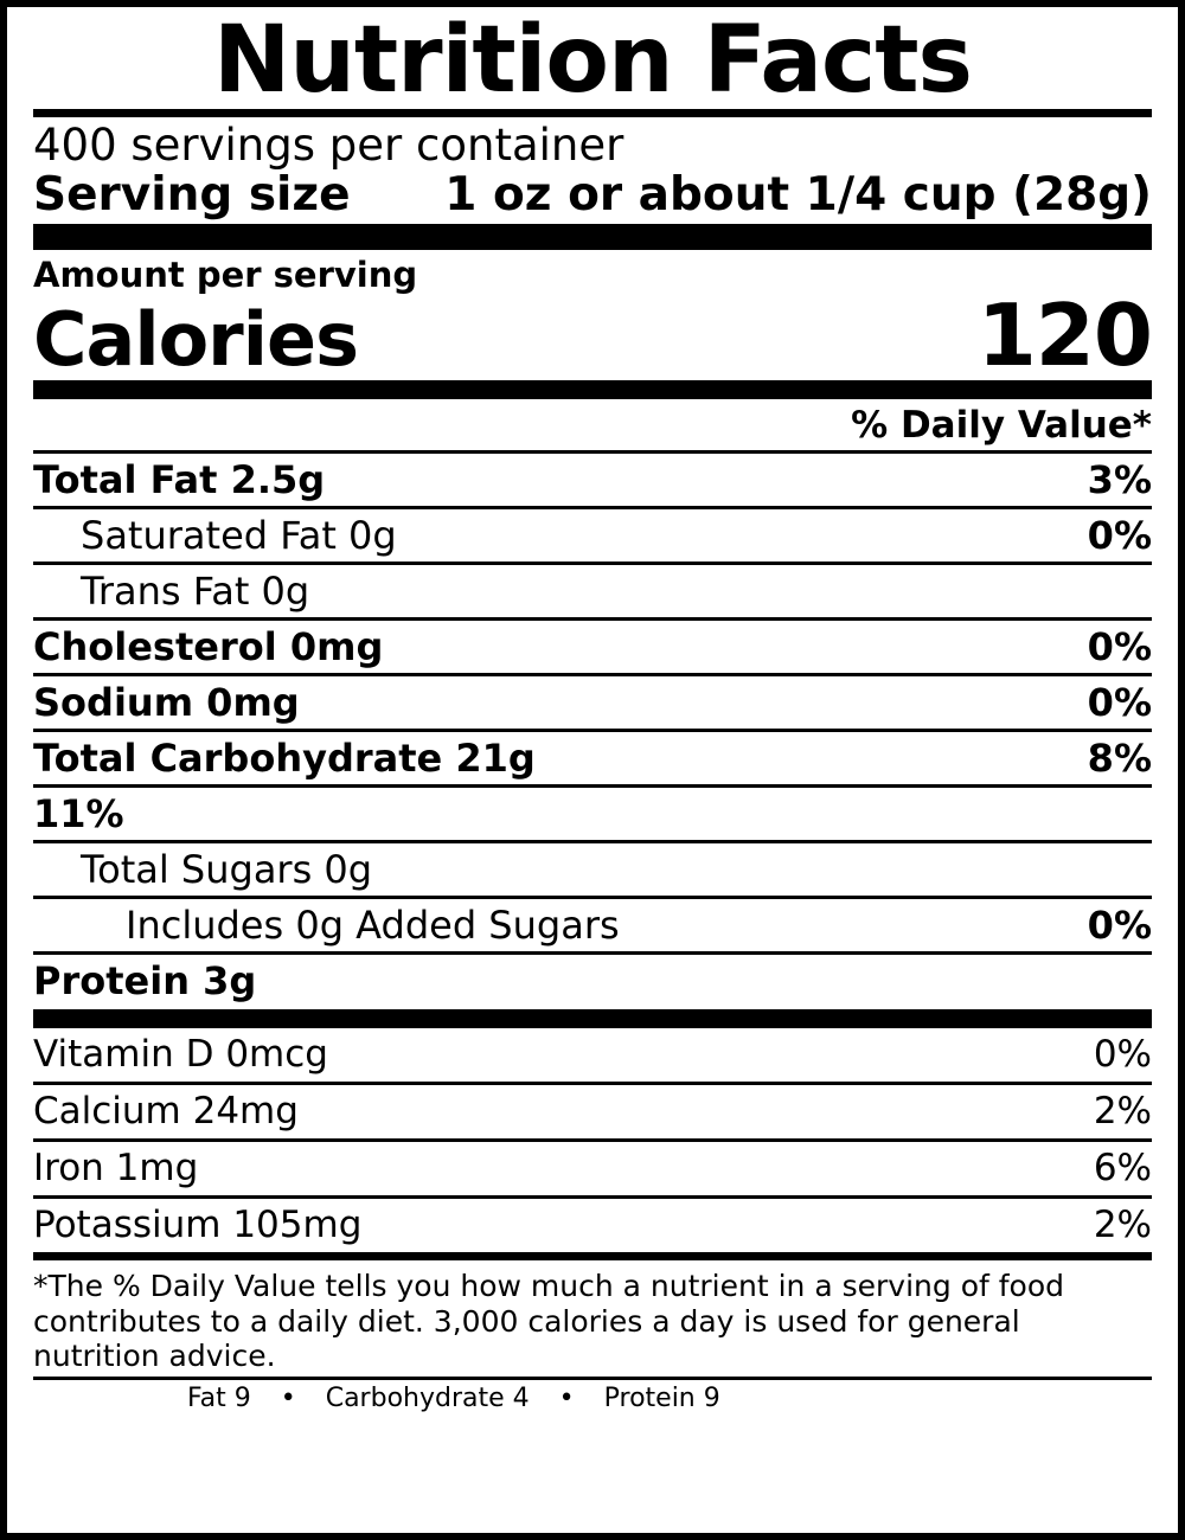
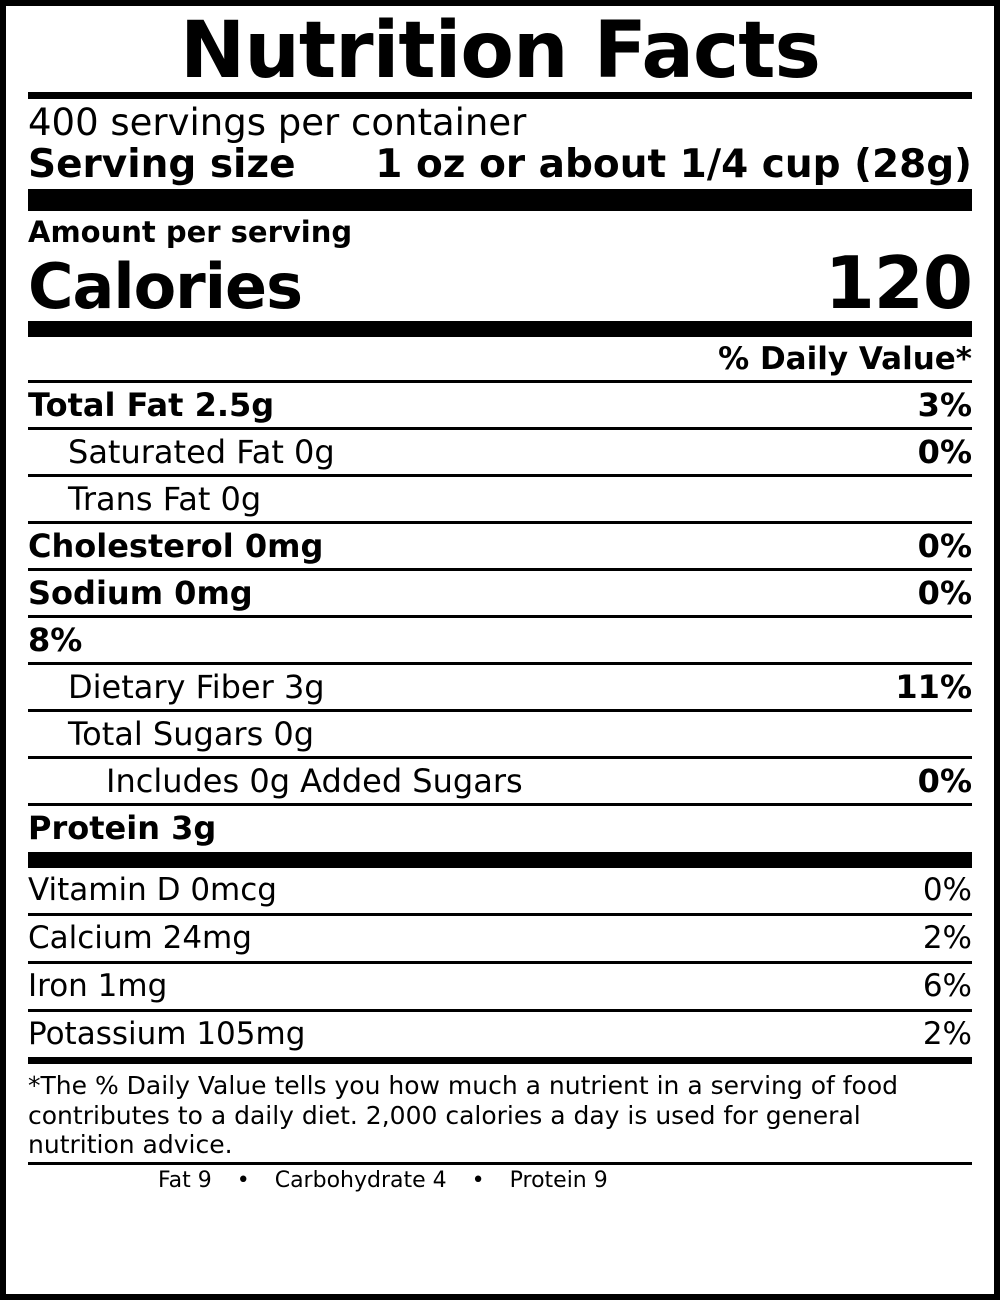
  Nutrition Facts
  400 servings per container
  Serving size
  1 oz or about 1/4 cup (28g)
  Amount per serving
  Calories
  120
  % Daily Value*
  Total Fat 2.5g
  3%
  Saturated Fat 0g
  0%
  Trans Fat 0g
  Cholesterol 0mg
  0%
  Sodium 0mg
  0%
- Total Carbohydrate 21g
  8%
+ Dietary Fiber 3g
  11%
  Total Sugars 0g
  Includes 0g Added Sugars
  0%
  Protein 3g
  Vitamin D 0mcg
  0%
  Calcium 24mg
  2%
  Iron 1mg
  6%
  Potassium 105mg
  2%
- *The % Daily Value tells you how much a nutrient in a serving of food contributes to a daily diet. 3,000 calories a day is used for general nutrition advice.
+ *The % Daily Value tells you how much a nutrient in a serving of food contributes to a daily diet. 2,000 calories a day is used for general nutrition advice.
  Fat 9 • Carbohydrate 4 • Protein 9
